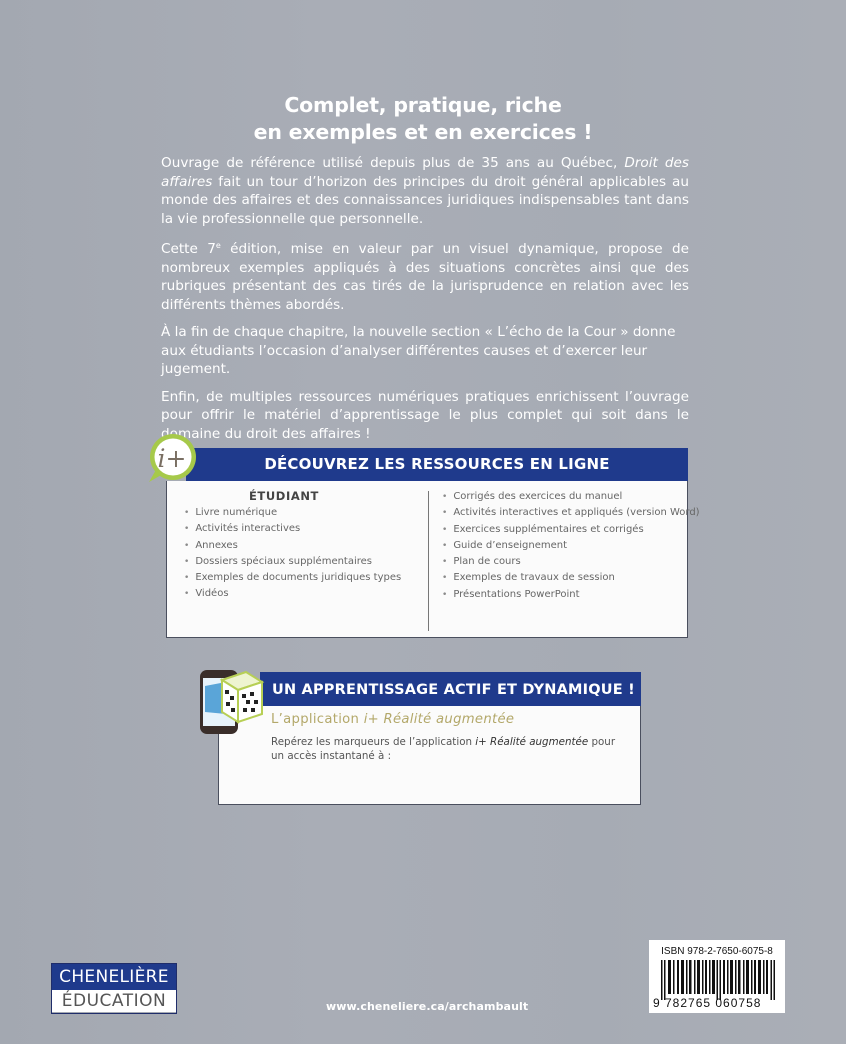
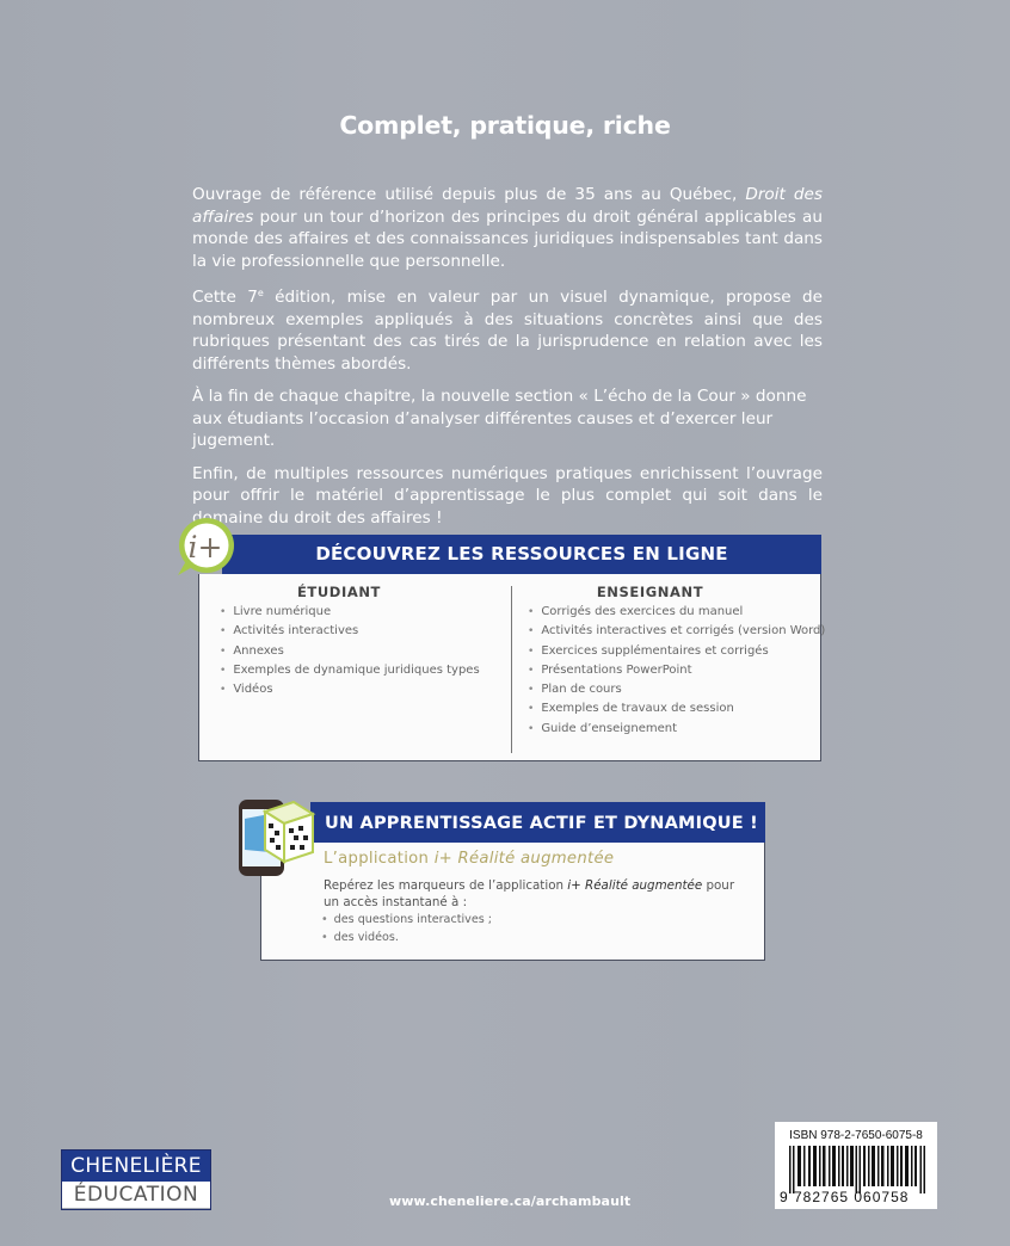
  Complet, pratique, riche
- en exemples et en exercices !
- Ouvrage de référence utilisé depuis plus de 35 ans au Québec, Droit des affaires fait un tour d’horizon des principes du droit général applicables au monde des affaires et des connaissances juridiques indispensables tant dans la vie professionnelle que personnelle.
+ Ouvrage de référence utilisé depuis plus de 35 ans au Québec, Droit des affaires pour un tour d’horizon des principes du droit général applicables au monde des affaires et des connaissances juridiques indispensables tant dans la vie professionnelle que personnelle.
  Cette 7e édition, mise en valeur par un visuel dynamique, propose de nombreux exemples appliqués à des situations concrètes ainsi que des rubriques présentant des cas tirés de la jurisprudence en relation avec les différents thèmes abordés.
  À la fin de chaque chapitre, la nouvelle section « L’écho de la Cour » donne aux étudiants l’occasion d’analyser différentes causes et d’exercer leur jugement.
  Enfin, de multiples ressources numériques pratiques enrichissent l’ouvrage pour offrir le matériel d’apprentissage le plus complet qui soit dans le domaine du droit des affaires !
  ÉTUDIANT
  • Livre numérique
  • Activités interactives
  • Annexes
- • Dossiers spéciaux supplémentaires
- • Exemples de documents juridiques types
+ • Exemples de dynamique juridiques types
  • Vidéos
+ ENSEIGNANT
  • Corrigés des exercices du manuel
- • Activités interactives et appliqués (version Word)
+ • Activités interactives et corrigés (version Word)
  • Exercices supplémentaires et corrigés
- • Guide d’enseignement
+ • Présentations PowerPoint
  • Plan de cours
  • Exemples de travaux de session
- • Présentations PowerPoint
+ • Guide d’enseignement
  DÉCOUVREZ LES RESSOURCES EN LIGNE
  i+
  L’application i+ Réalité augmentée
  Repérez les marqueurs de l’application i+ Réalité augmentée pour un accès instantané à :
+ • des questions interactives ;
+ • des vidéos.
  UN APPRENTISSAGE ACTIF ET DYNAMIQUE !
  CHENELIÈRE
  ÉDUCATION
  www.cheneliere.ca/archambault
  ISBN 978-2-7650-6075-8
  9 782765 060758
